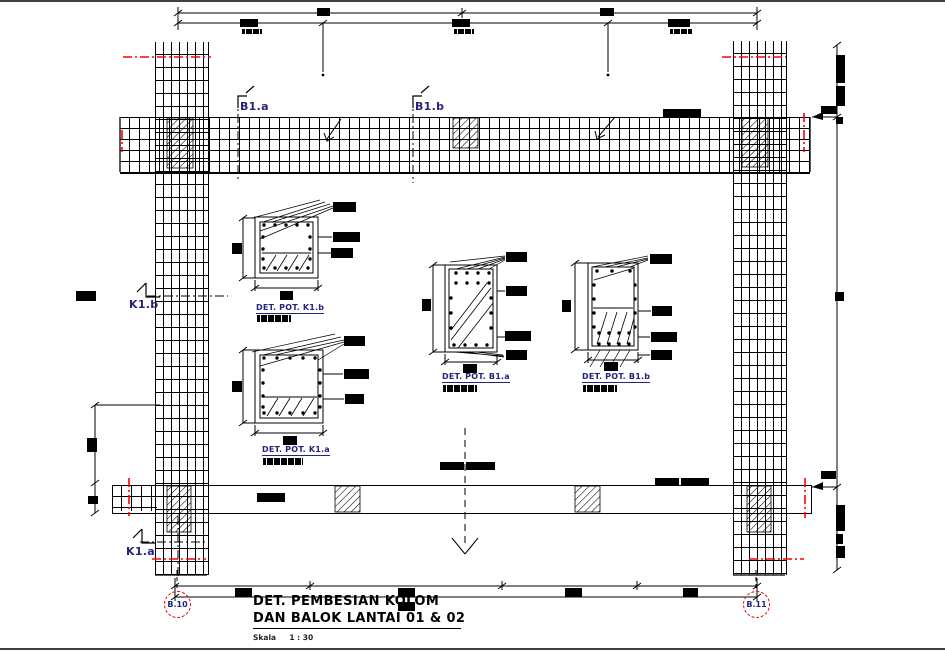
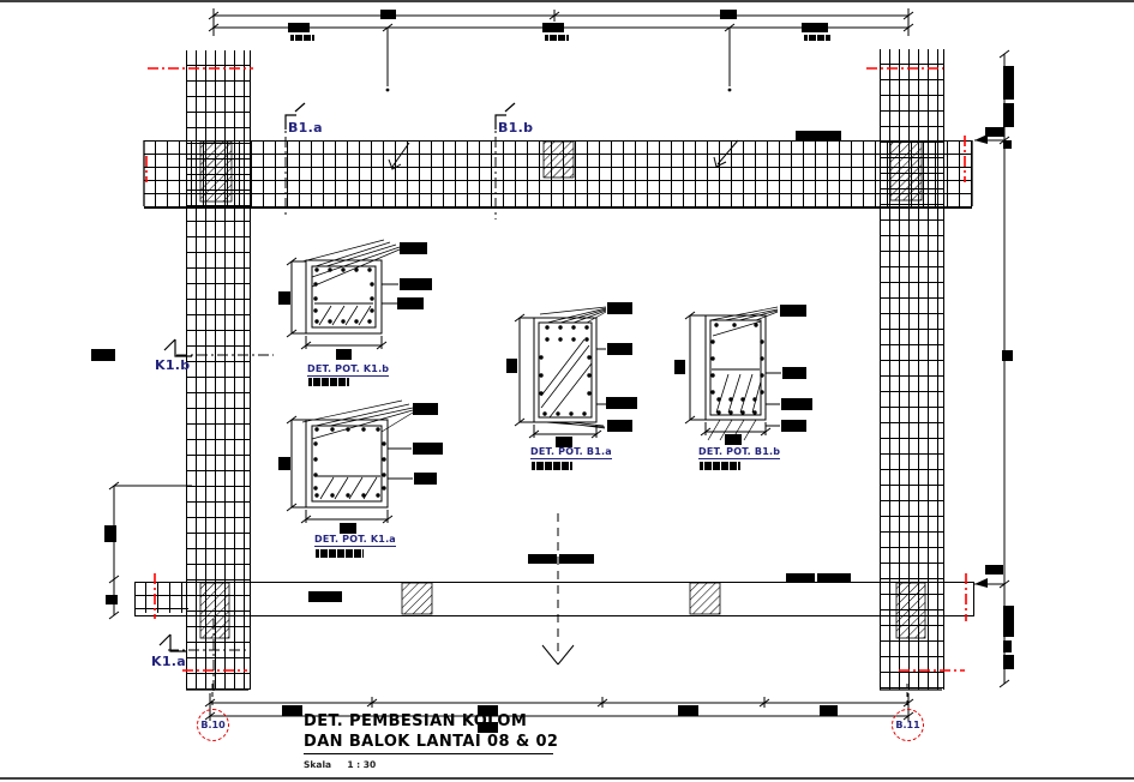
  B1.a
  B1.b
  K1.b
  K1.a
  DET. POT. K1.b
  DET. POT. K1.a
  DET. POT. B1.a
  DET. POT. B1.b
  B.10
  B.11
  DET. PEMBESIAN KOLOM
- DAN BALOK LANTAI 01 & 02
+ DAN BALOK LANTAI 08 & 02
  Skala 1 : 30
